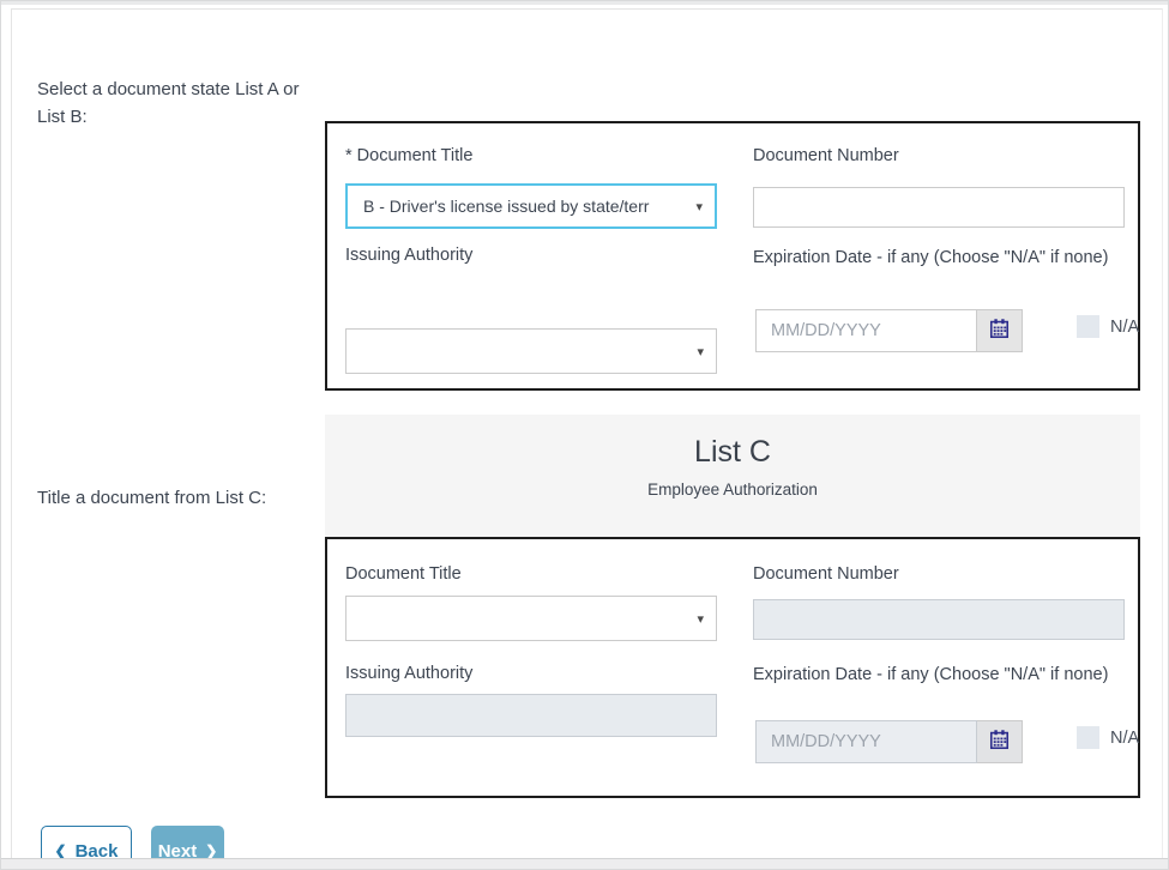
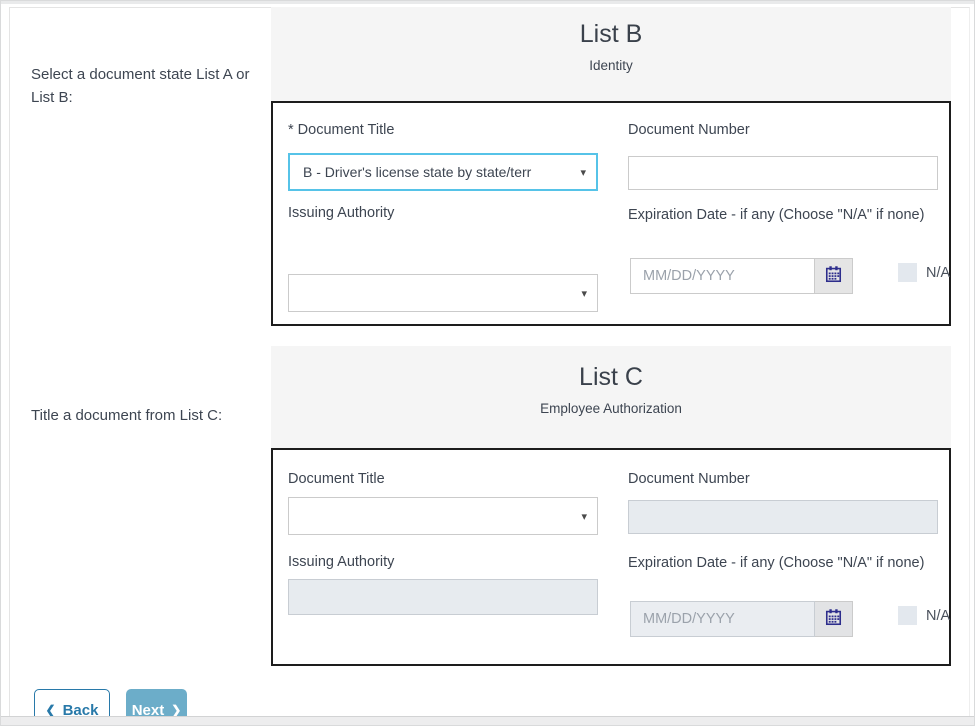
  Select a document state List A or List B:
  Title a document from List C:
+ List B
+ Identity
  * Document Title
- B - Driver's license issued by state/terr
+ B - Driver's license state by state/terr
  ▾
  Document Number
  Issuing Authority
  ▾
  Expiration Date - if any (Choose "N/A" if none)
  MM/DD/YYYY
  N/A
  List C
  Employee Authorization
  Document Title
  ▾
  Document Number
  Issuing Authority
  Expiration Date - if any (Choose "N/A" if none)
  MM/DD/YYYY
  N/A
  ❮
  Back
  Next
  ❯
